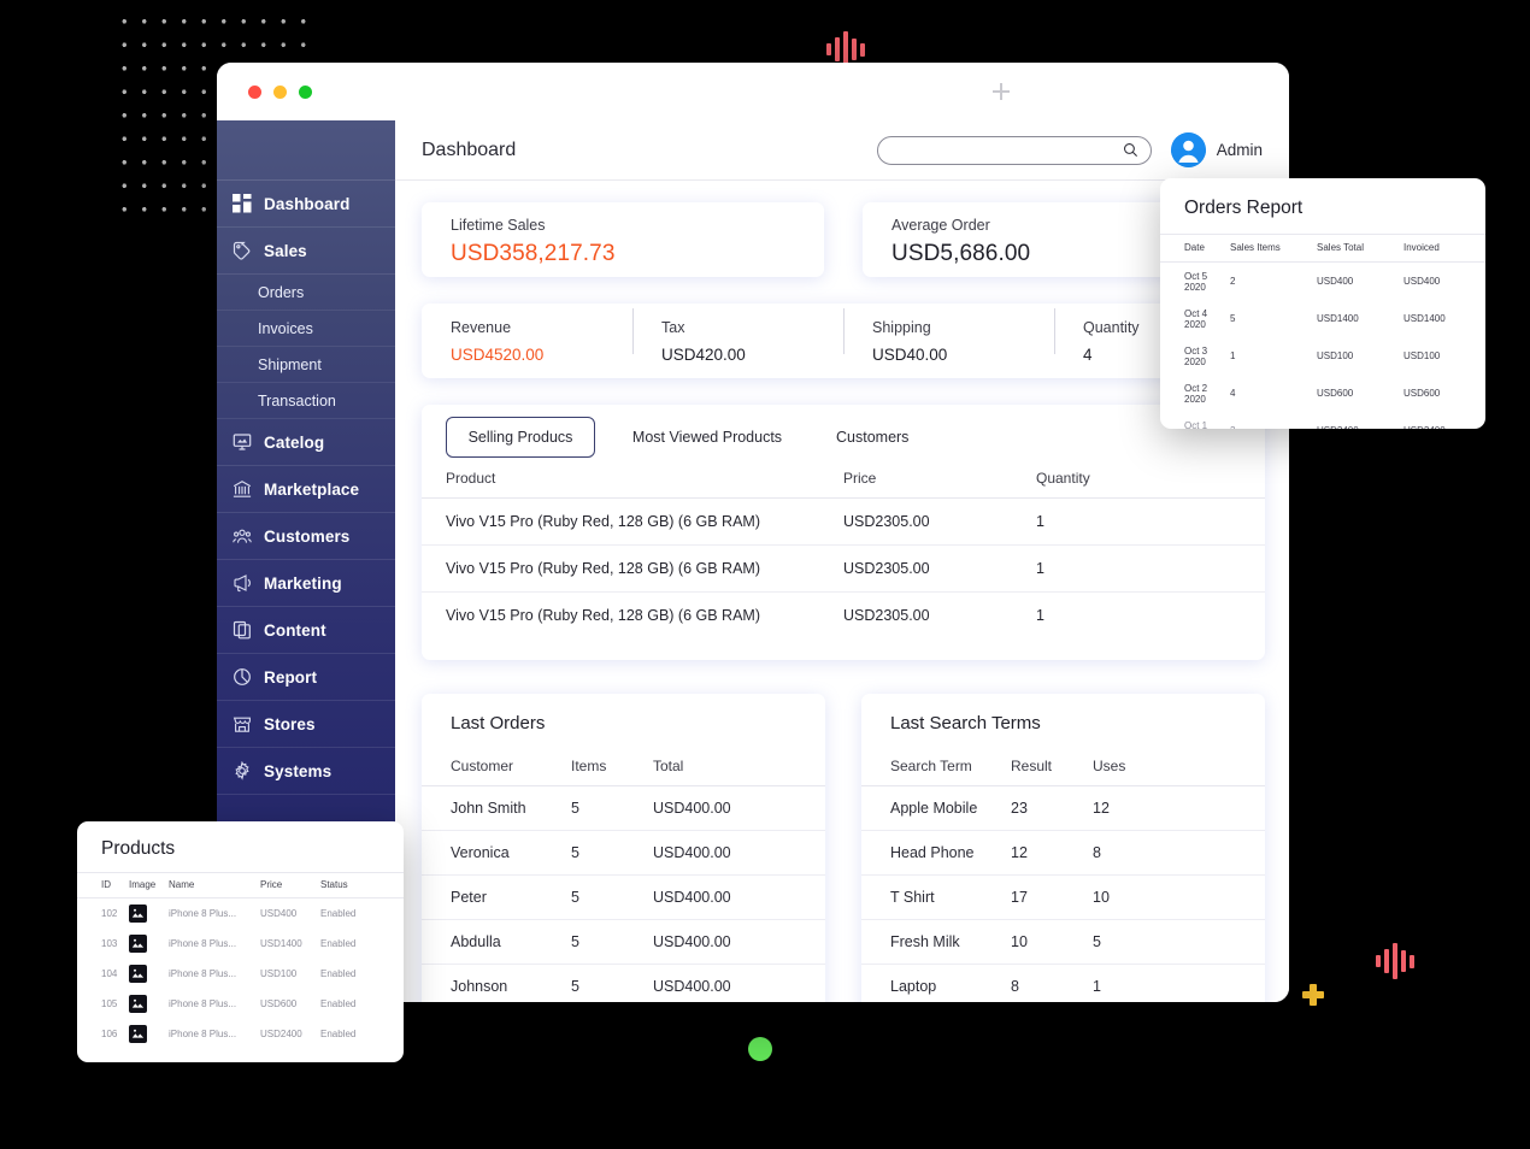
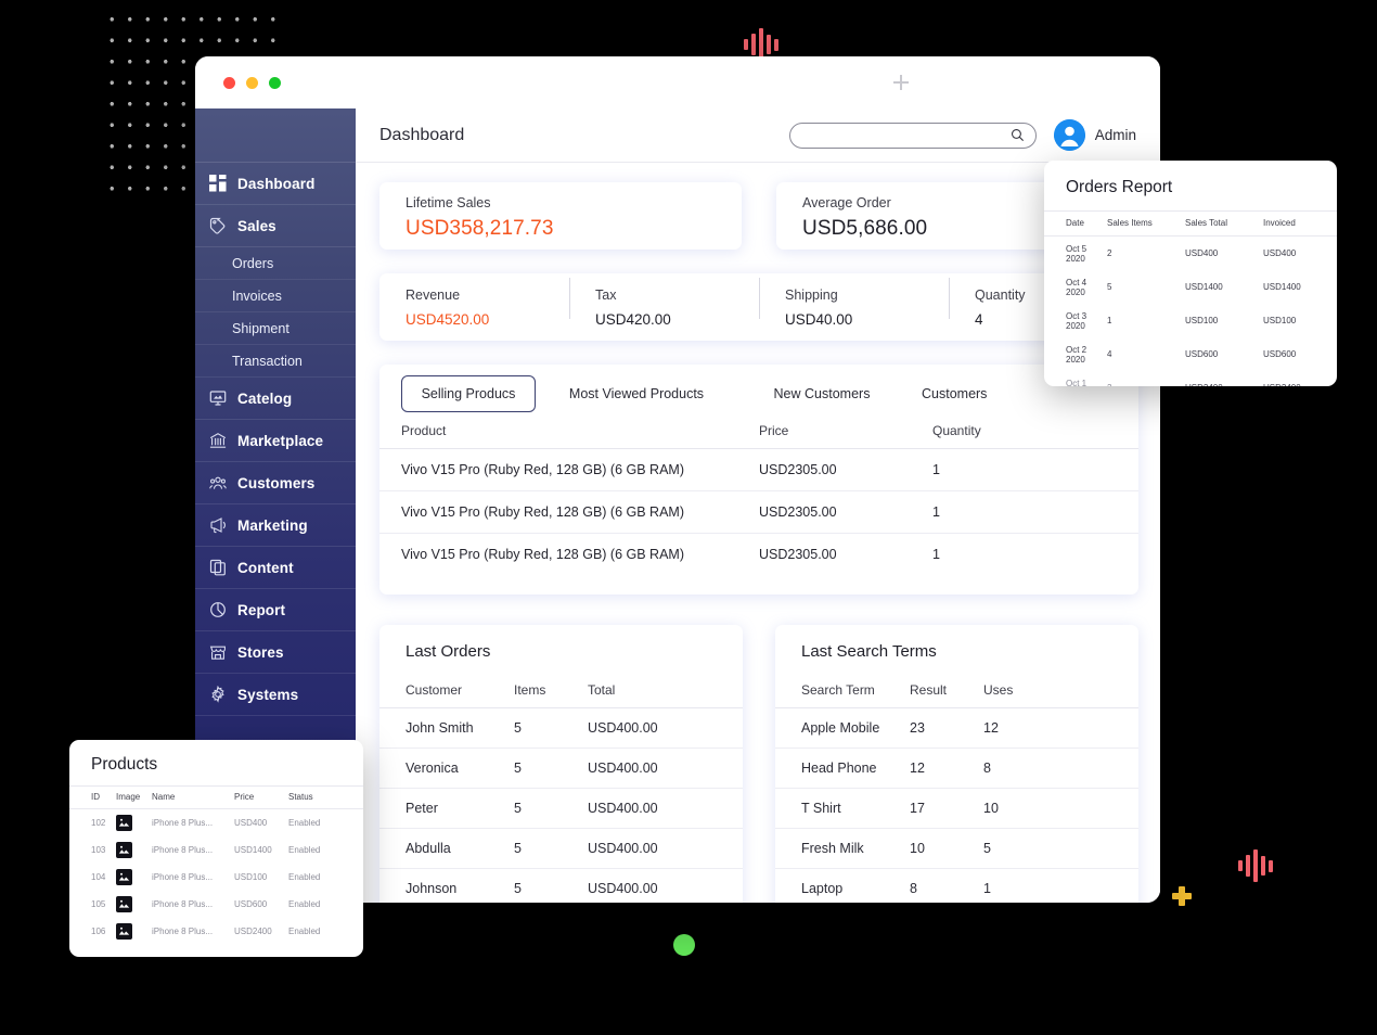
  Dashboard
  Sales
  Orders
  Invoices
  Shipment
  Transaction
  Catelog
  Marketplace
  Customers
  Marketing
  Content
  Report
  Stores
  Systems
  Dashboard
  Admin
  Lifetime Sales
  USD358,217.73
  Average Order
  USD5,686.00
  Revenue
  USD4520.00
  Tax
  USD420.00
  Shipping
  USD40.00
  Quantity
  4
  Selling Producs
  Most Viewed Products
+ New Customers
  Customers
  Product	Price	Quantity
  Vivo V15 Pro (Ruby Red, 128 GB) (6 GB RAM)	USD2305.00	1
  Vivo V15 Pro (Ruby Red, 128 GB) (6 GB RAM)	USD2305.00	1
  Vivo V15 Pro (Ruby Red, 128 GB) (6 GB RAM)	USD2305.00	1
  Last Orders
  Customer	Items	Total
  John Smith	5	USD400.00
  Veronica	5	USD400.00
  Peter	5	USD400.00
  Abdulla	5	USD400.00
  Johnson	5	USD400.00
  Last Search Terms
  Search Term	Result	Uses
  Apple Mobile	23	12
  Head Phone	12	8
  T Shirt	17	10
  Fresh Milk	10	5
  Laptop	8	1
  Orders Report
  Date	Sales Items	Sales Total	Invoiced
  Oct 5 2020	2	USD400	USD400
  Oct 4 2020	5	USD1400	USD1400
  Oct 3 2020	1	USD100	USD100
  Oct 2 2020	4	USD600	USD600
  Products
  ID	Image	Name	Price	Status
  102		iPhone 8 Plus...	USD400	Enabled
  103		iPhone 8 Plus...	USD1400	Enabled
  104		iPhone 8 Plus...	USD100	Enabled
  105		iPhone 8 Plus...	USD600	Enabled
  106		iPhone 8 Plus...	USD2400	Enabled
